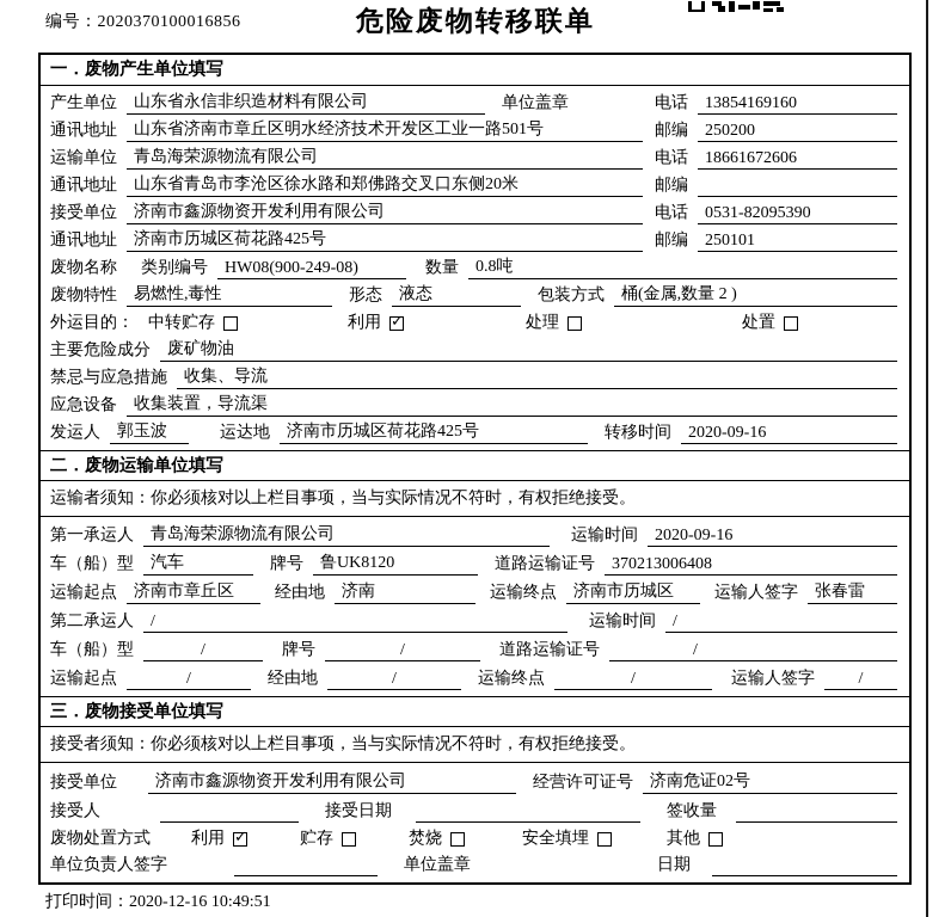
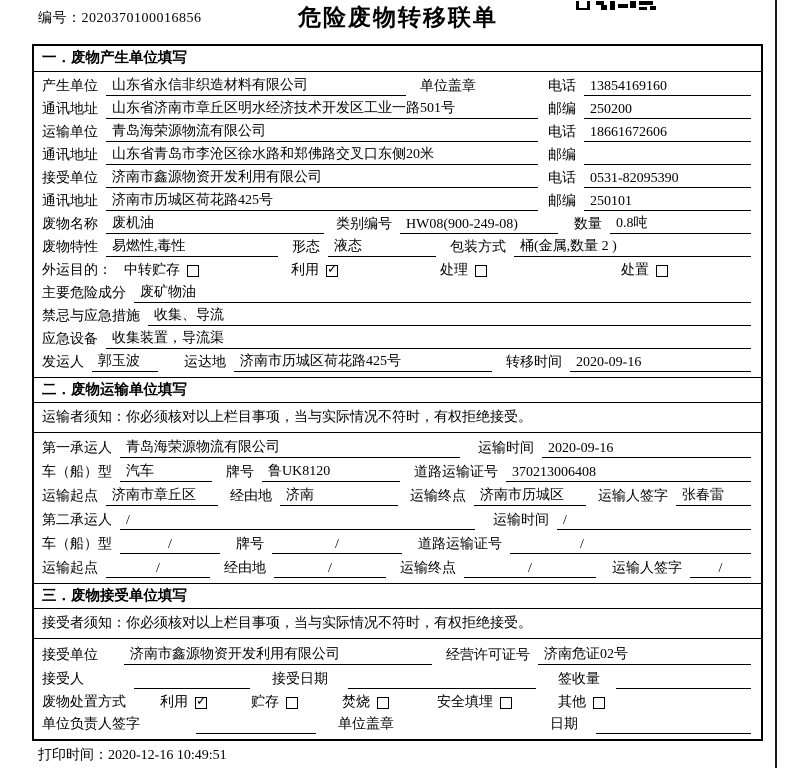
  编号：2020370100016856
  危险废物转移联单
  一．废物产生单位填写
  产生单位
  山东省永信非织造材料有限公司
  单位盖章
  电话
  13854169160
  通讯地址
  山东省济南市章丘区明水经济技术开发区工业一路501号
  邮编
  250200
  运输单位
  青岛海荣源物流有限公司
  电话
  18661672606
  通讯地址
  山东省青岛市李沧区徐水路和郑佛路交叉口东侧20米
  邮编
  接受单位
  济南市鑫源物资开发利用有限公司
  电话
  0531-82095390
  通讯地址
  济南市历城区荷花路425号
  邮编
  250101
  废物名称
+ 废机油
  类别编号
  HW08(900-249-08)
  数量
  0.8吨
  废物特性
  易燃性,毒性
  形态
  液态
  包装方式
  桶(金属,数量 2 )
  外运目的：
  中转贮存
  利用
  处理
  处置
  主要危险成分
  废矿物油
  禁忌与应急措施
  收集、导流
  应急设备
  收集装置，导流渠
  发运人
  郭玉波
  运达地
  济南市历城区荷花路425号
  转移时间
  2020-09-16
  二．废物运输单位填写
  运输者须知：你必须核对以上栏目事项，当与实际情况不符时，有权拒绝接受。
  第一承运人
  青岛海荣源物流有限公司
  运输时间
  2020-09-16
  车（船）型
  汽车
  牌号
  鲁UK8120
  道路运输证号
  370213006408
  运输起点
  济南市章丘区
  经由地
  济南
  运输终点
  济南市历城区
  运输人签字
  张春雷
  第二承运人
  /
  运输时间
  /
  车（船）型
  /
  牌号
  /
  道路运输证号
  /
  运输起点
  /
  经由地
  /
  运输终点
  /
  运输人签字
  /
  三．废物接受单位填写
  接受者须知：你必须核对以上栏目事项，当与实际情况不符时，有权拒绝接受。
  接受单位
  济南市鑫源物资开发利用有限公司
  经营许可证号
  济南危证02号
  接受人
  接受日期
  签收量
  废物处置方式
  利用
  贮存
  焚烧
  安全填埋
  其他
  单位负责人签字
  单位盖章
  日期
  打印时间：2020-12-16 10:49:51
